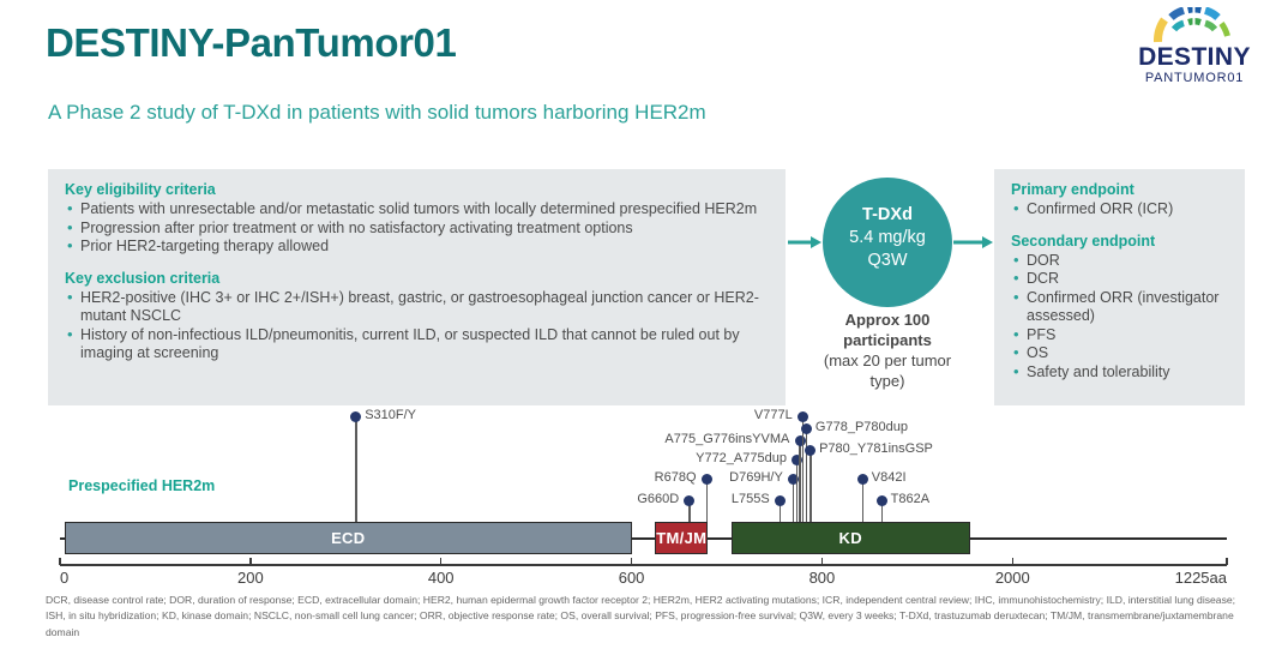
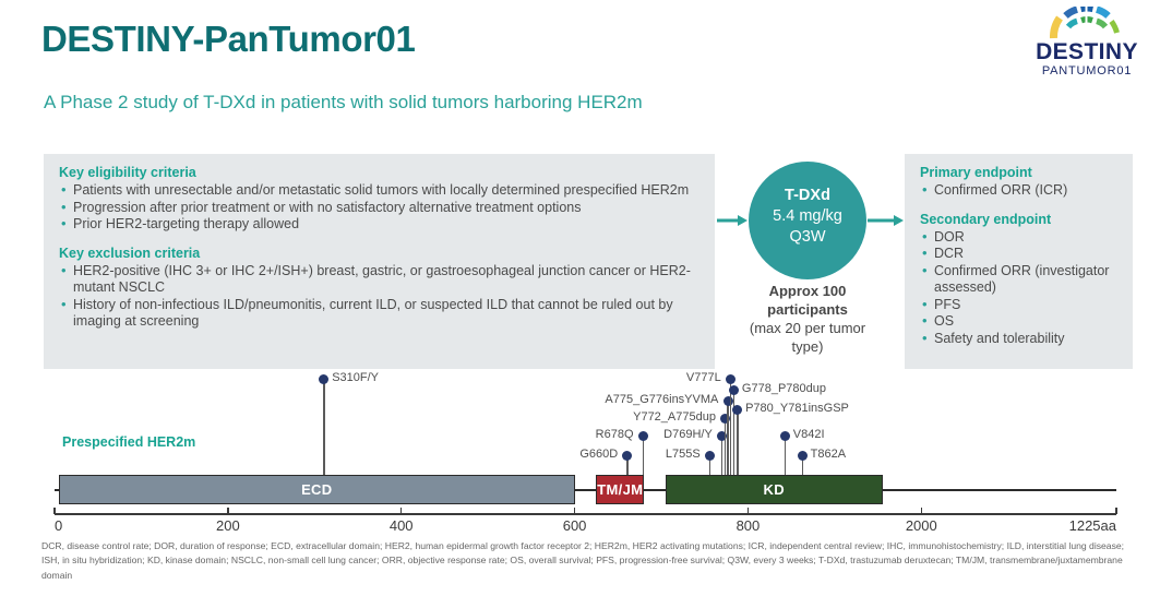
  DESTINY-PanTumor01
  A Phase 2 study of T-DXd in patients with solid tumors harboring HER2m
  DESTINY
  PANTUMOR01
  Key eligibility criteria
  Patients with unresectable and/or metastatic solid tumors with locally determined prespecified HER2m
- Progression after prior treatment or with no satisfactory activating treatment options
+ Progression after prior treatment or with no satisfactory alternative treatment options
  Prior HER2-targeting therapy allowed
  Key exclusion criteria
  HER2-positive (IHC 3+ or IHC 2+/ISH+) breast, gastric, or gastroesophageal junction cancer or HER2-mutant NSCLC
  History of non-infectious ILD/pneumonitis, current ILD, or suspected ILD that cannot be ruled out by imaging at screening
  T-DXd
  5.4 mg/kg
  Q3W
  Approx 100 participants
  (max 20 per tumor type)
  Primary endpoint
  Confirmed ORR (ICR)
  Secondary endpoint
  DOR
  DCR
  Confirmed ORR (investigator assessed)
  PFS
  OS
  Safety and tolerability
  Prespecified HER2m
  S310F/Y
  G660D
  R678Q
  L755S
  D769H/Y
  Y772_A775dup
  A775_G776insYVMA
  V777L
  G778_P780dup
  P780_Y781insGSP
  V842I
  T862A
  ECD
  TM/JM
  KD
  0
  200
  400
  600
  800
  2000
  1225aa
  DCR, disease control rate; DOR, duration of response; ECD, extracellular domain; HER2, human epidermal growth factor receptor 2; HER2m, HER2 activating mutations; ICR, independent central review; IHC, immunohistochemistry; ILD, interstitial lung disease; ISH, in situ hybridization; KD, kinase domain; NSCLC, non-small cell lung cancer; ORR, objective response rate; OS, overall survival; PFS, progression-free survival; Q3W, every 3 weeks; T-DXd, trastuzumab deruxtecan; TM/JM, transmembrane/juxtamembrane domain
